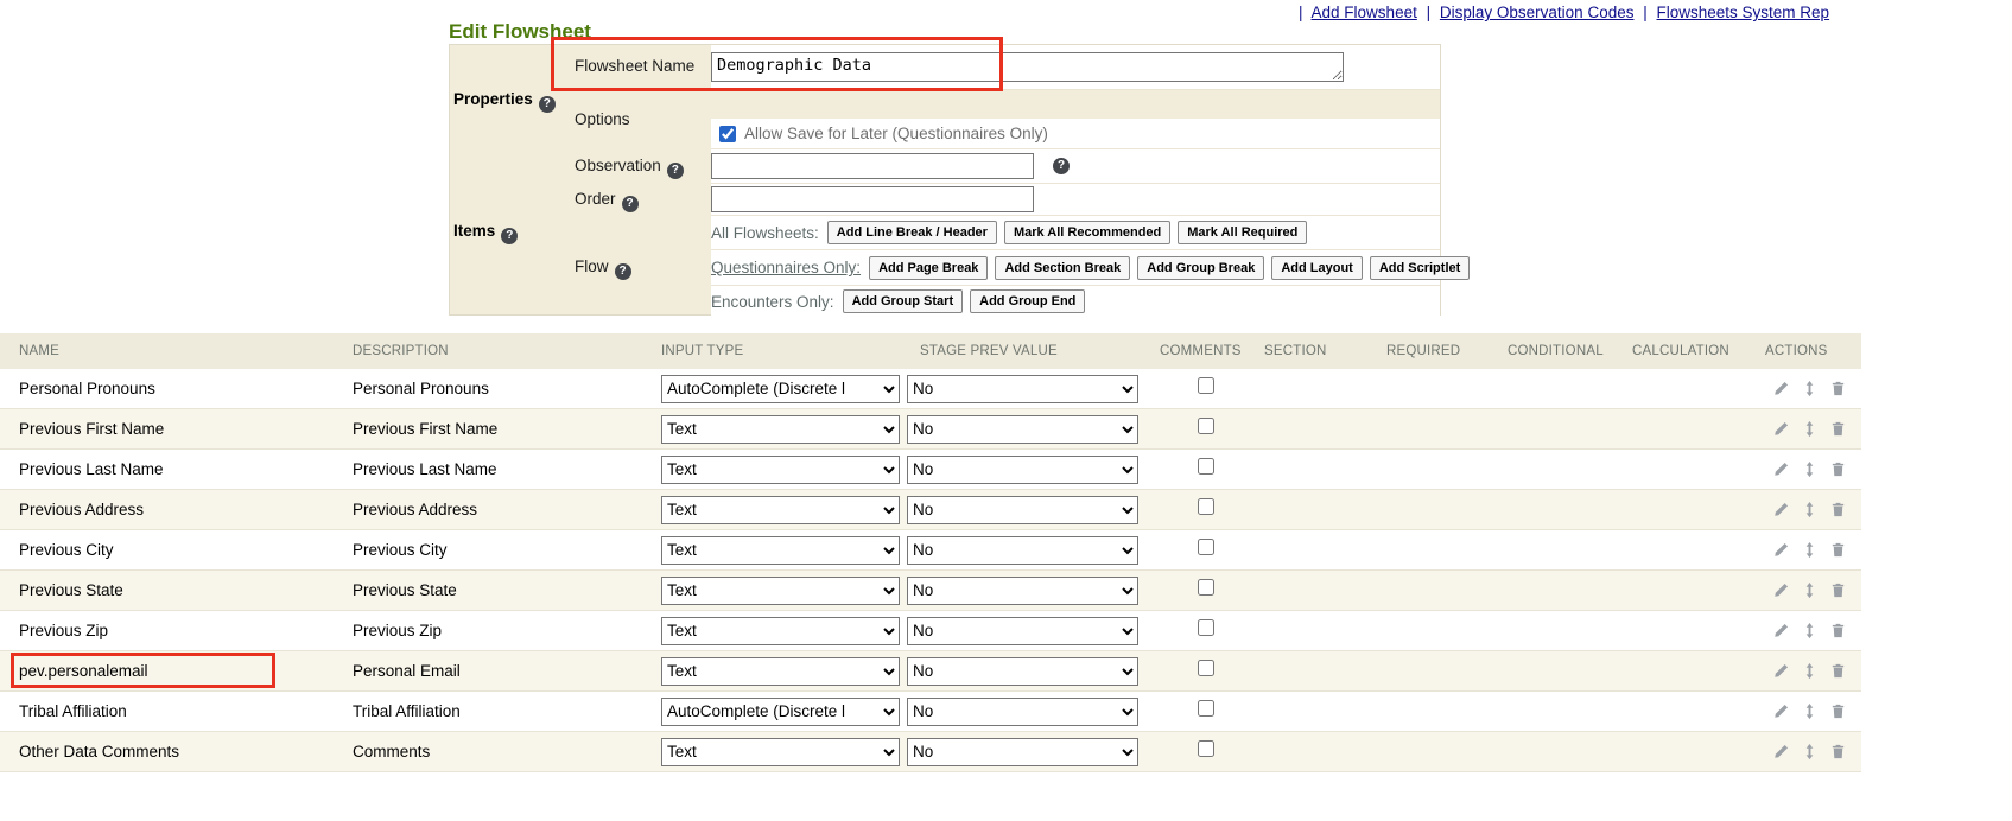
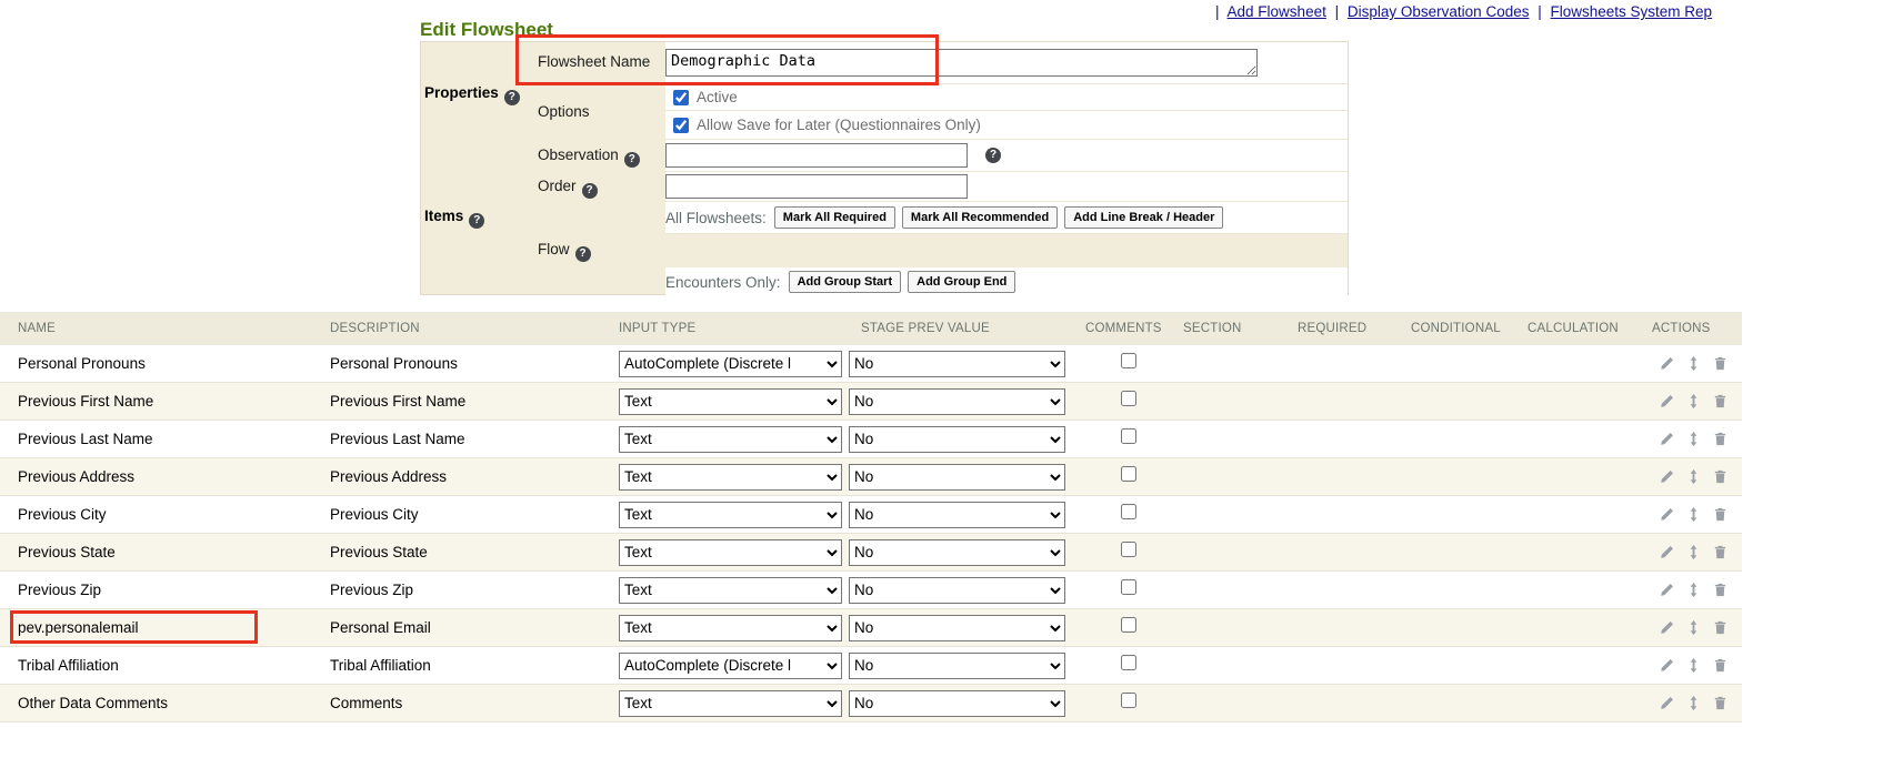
  | Add Flowsheet | Display Observation Codes | Flowsheets System Rep
  Edit Flowsheet
  Properties ?
  Items ?
  Flowsheet Name
  Options
  Observation ?
  Order ?
  Flow ?
  Demographic Data
+ Active
  Allow Save for Later (Questionnaires Only)
  ?
  All Flowsheets:
- Add Line Break / Header
+ Mark All Required
  Mark All Recommended
- Mark All Required
+ Add Line Break / Header
- Questionnaires Only:
- Add Page Break
- Add Section Break
- Add Group Break
- Add Layout
- Add Scriptlet
  Encounters Only:
  Add Group Start
  Add Group End
  NAME
  DESCRIPTION
  INPUT TYPE
  STAGE PREV VALUE
  COMMENTS
  SECTION
  REQUIRED
  CONDITIONAL
  CALCULATION
  ACTIONS
  Personal Pronouns
  Personal Pronouns
  AutoComplete (Discrete l
  No
  Previous First Name
  Previous First Name
  Text
  No
  Previous Last Name
  Previous Last Name
  Text
  No
  Previous Address
  Previous Address
  Text
  No
  Previous City
  Previous City
  Text
  No
  Previous State
  Previous State
  Text
  No
  Previous Zip
  Previous Zip
  Text
  No
  pev.personalemail
  Personal Email
  Text
  No
  Tribal Affiliation
  Tribal Affiliation
  AutoComplete (Discrete l
  No
  Other Data Comments
  Comments
  Text
  No
